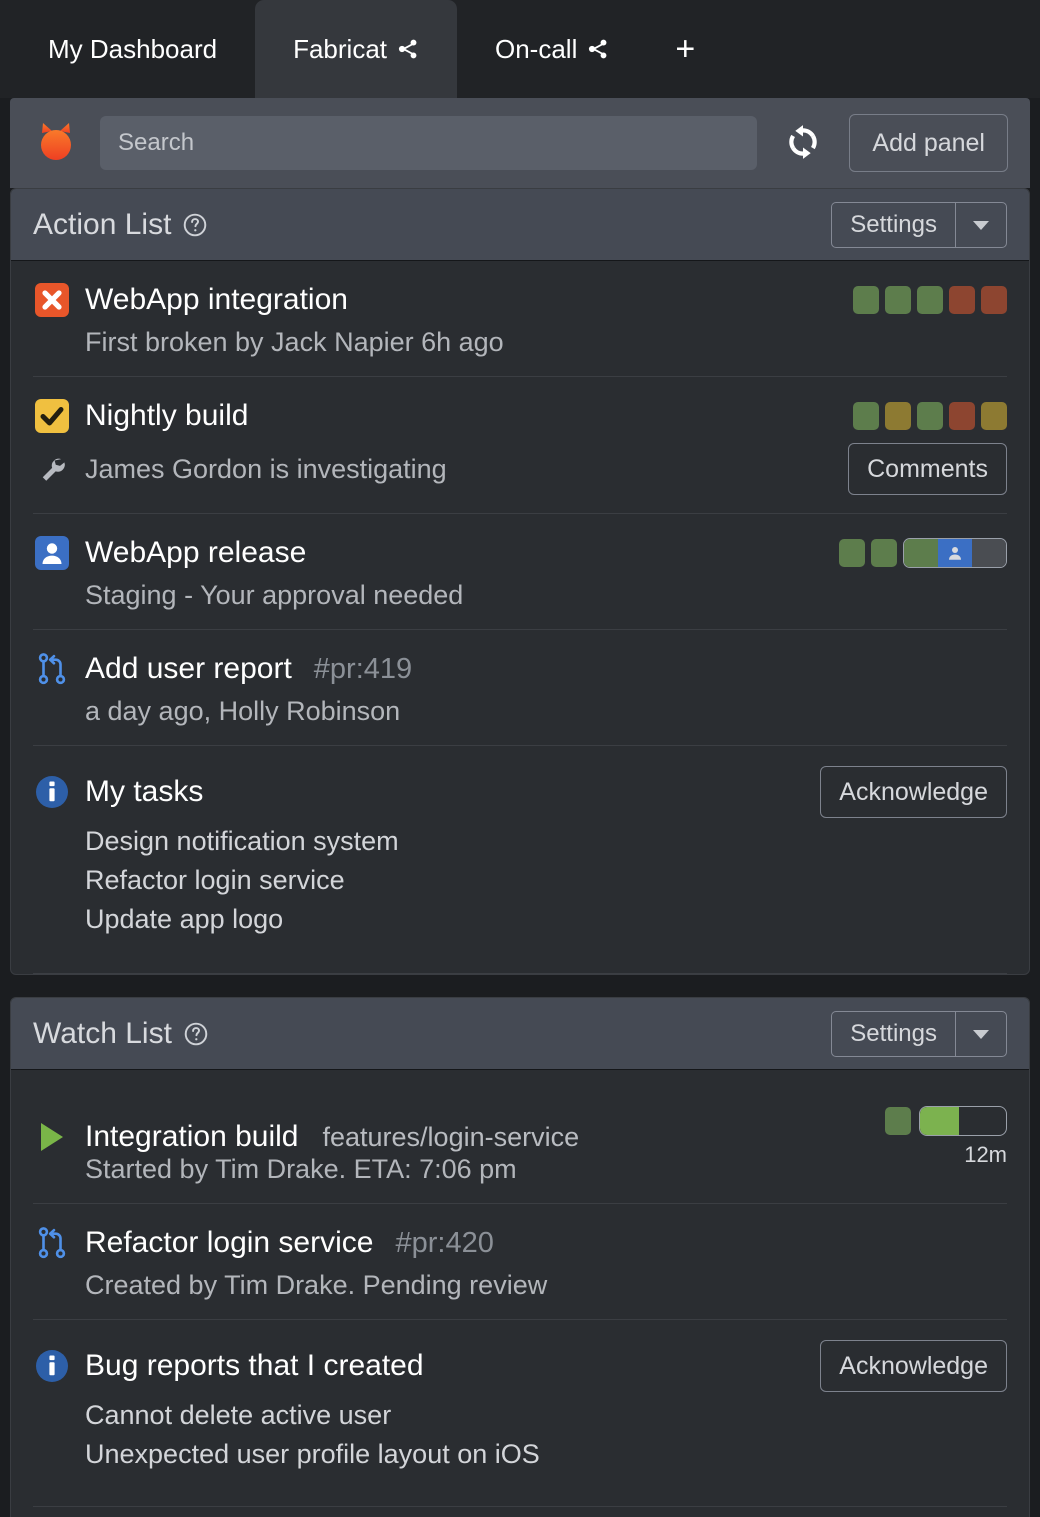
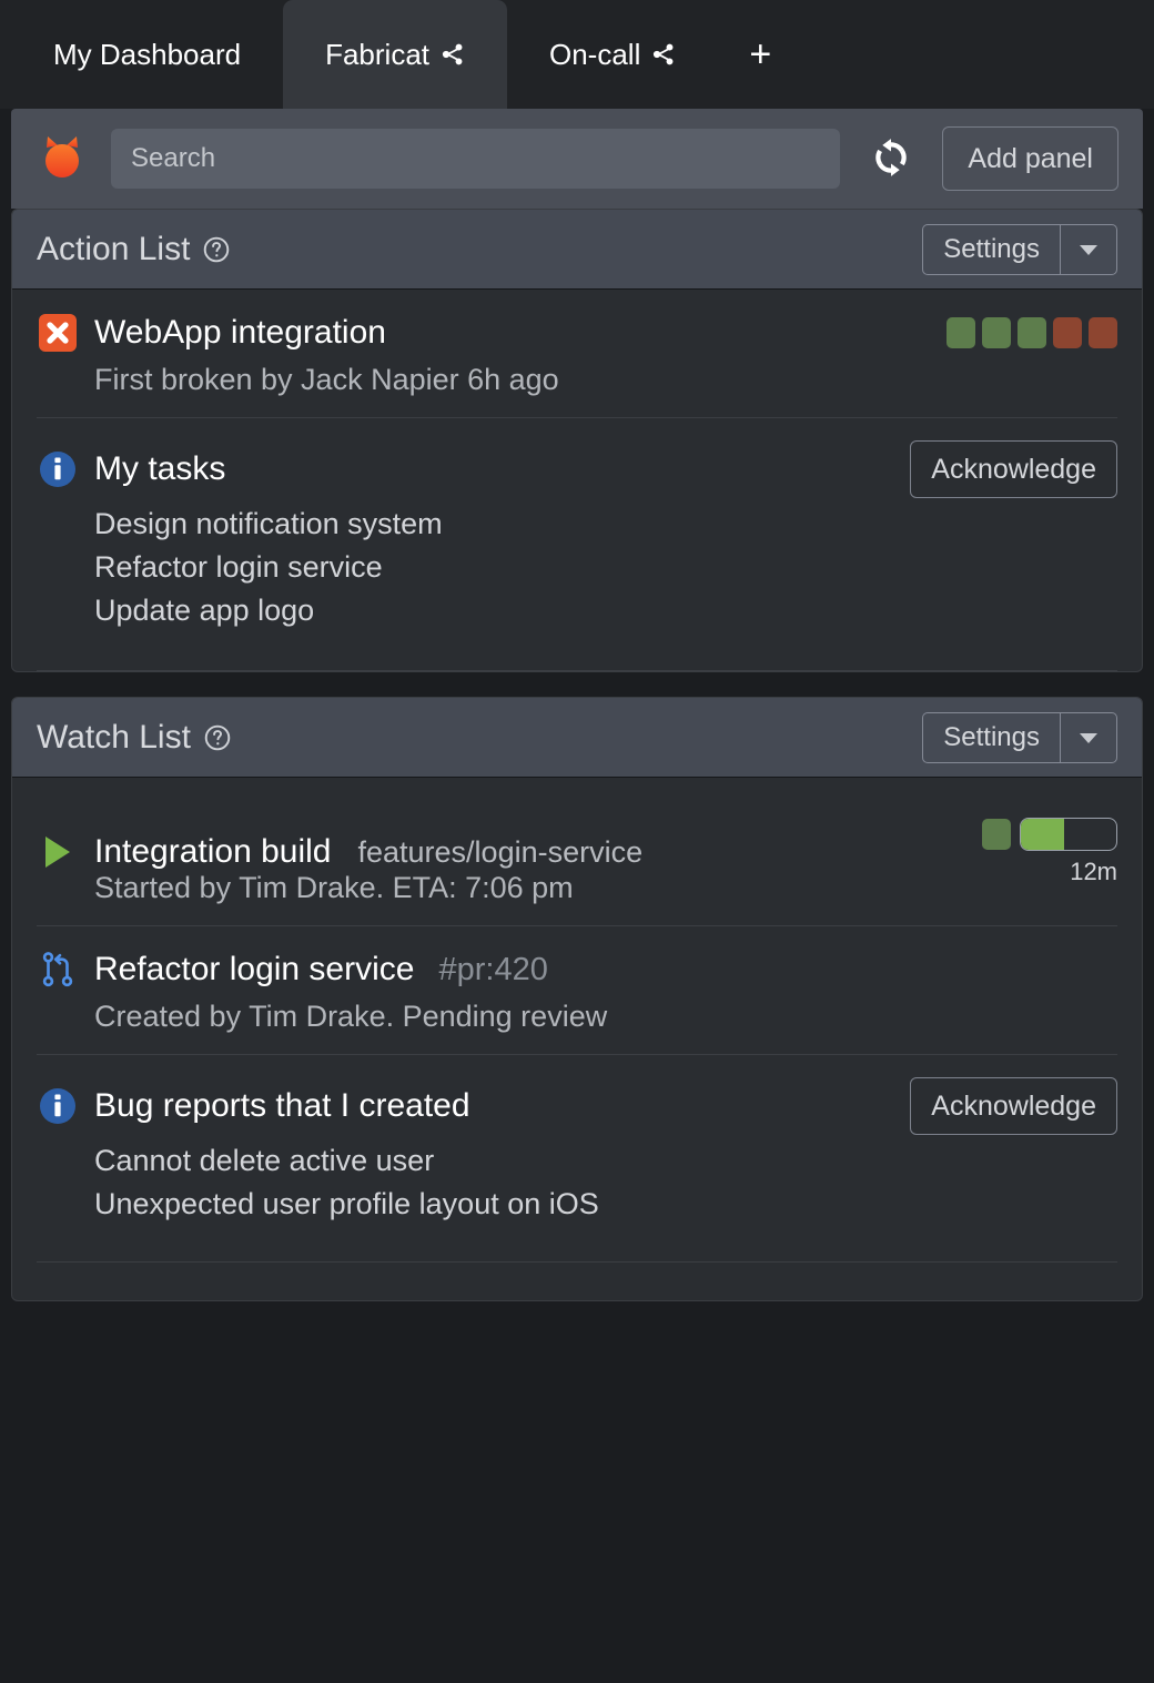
  My Dashboard
  Fabricat
  On-call
  +
  Search
  Add panel
  Action List
  Settings
  WebApp integration
  First broken by Jack Napier 6h ago
- Nightly build
- James Gordon is investigating
- Comments
- WebApp release
- Staging - Your approval needed
- Add user report
- #pr:419
- a day ago, Holly Robinson
  My tasks
  Acknowledge
  Design notification system
  Refactor login service
  Update app logo
  Watch List
  Settings
  Integration build
  features/login-service
  12m
  Started by Tim Drake. ETA: 7:06 pm
  Refactor login service
  #pr:420
  Created by Tim Drake. Pending review
  Bug reports that I created
  Acknowledge
  Cannot delete active user
  Unexpected user profile layout on iOS
